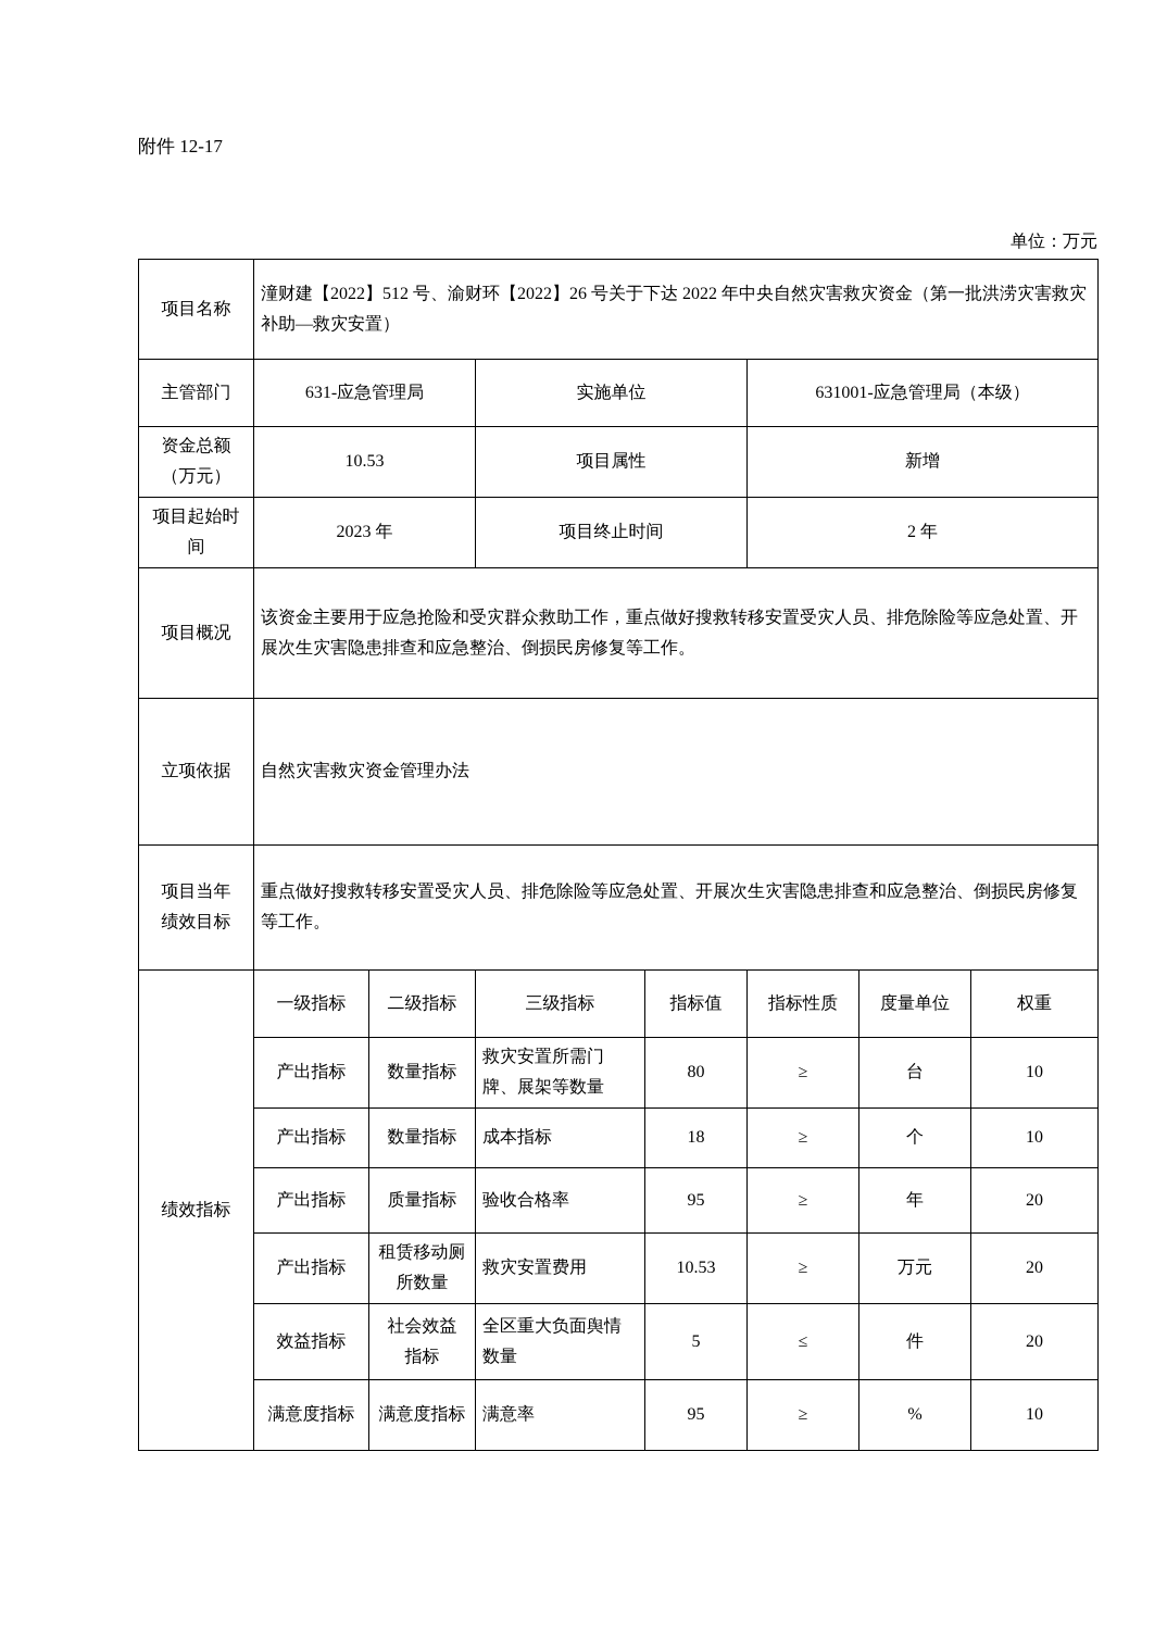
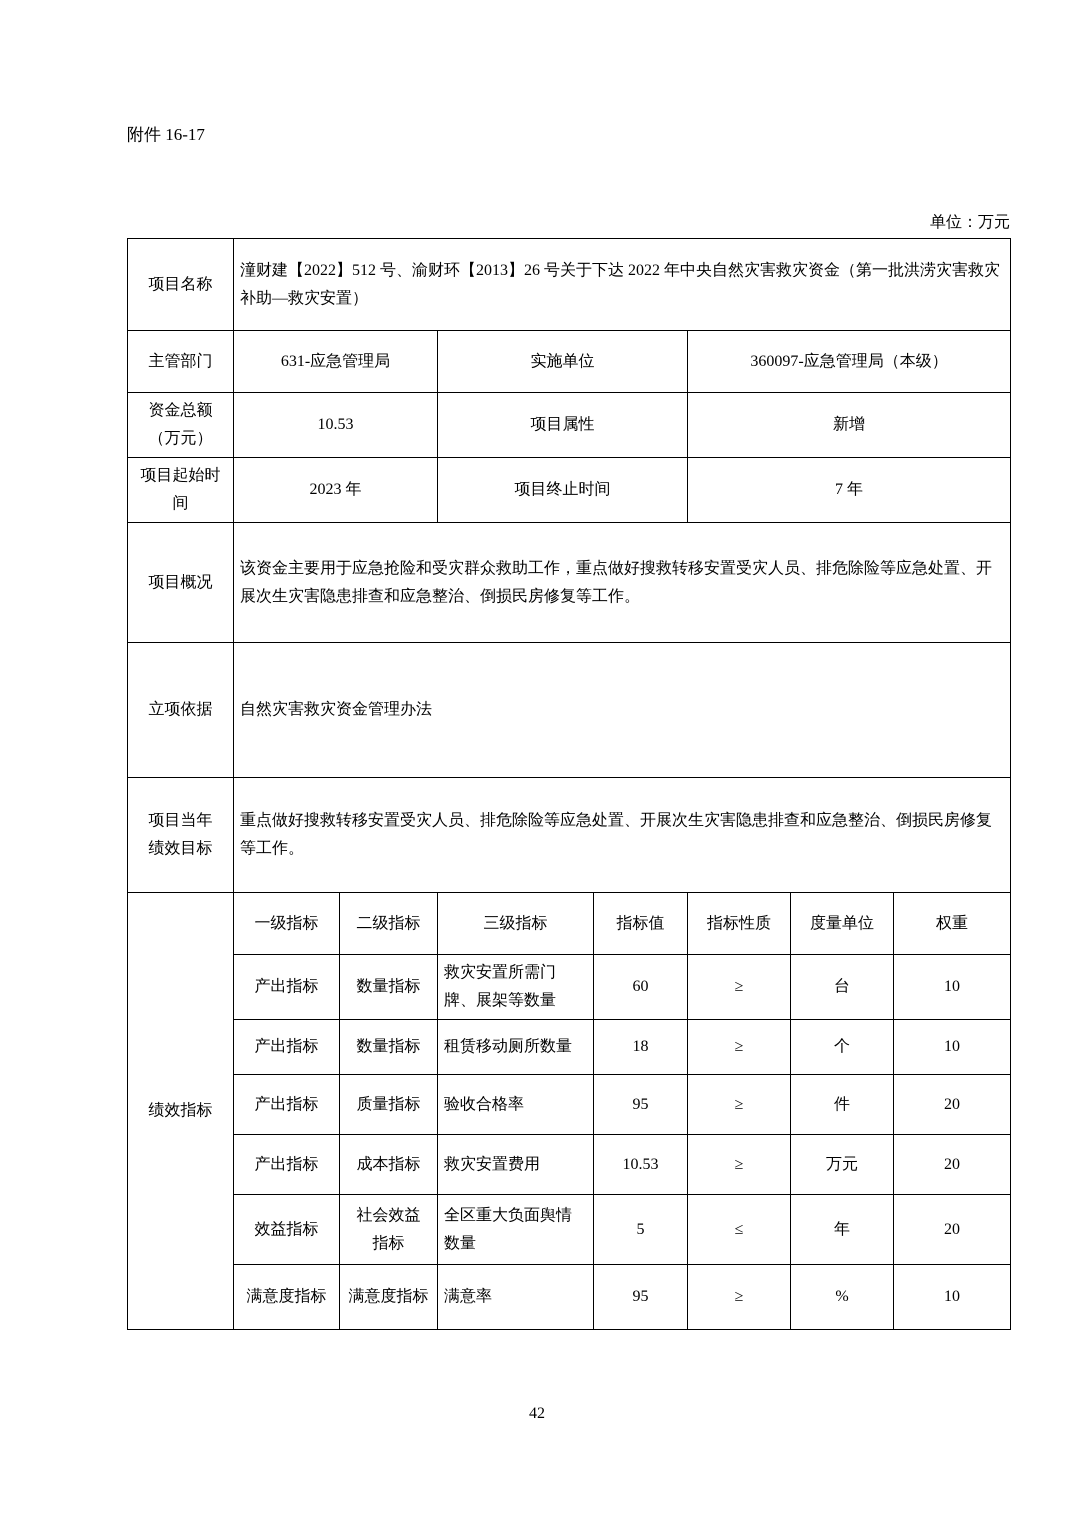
- 附件 12-17
+ 附件 16-17
  单位：万元
- 项目名称	潼财建【2022】512 号、渝财环【2022】26 号关于下达 2022 年中央自然灾害救灾资金（第一批洪涝灾害救灾补助—救灾安置）
+ 项目名称	潼财建【2022】512 号、渝财环【2013】26 号关于下达 2022 年中央自然灾害救灾资金（第一批洪涝灾害救灾补助—救灾安置）
- 主管部门	631-应急管理局	实施单位	631001-应急管理局（本级）
+ 主管部门	631-应急管理局	实施单位	360097-应急管理局（本级）
  资金总额 （万元）	10.53	项目属性	新增
- 项目起始时间	2023 年	项目终止时间	2 年
+ 项目起始时间	2023 年	项目终止时间	7 年
  项目概况	该资金主要用于应急抢险和受灾群众救助工作，重点做好搜救转移安置受灾人员、排危除险等应急处置、开展次生灾害隐患排查和应急整治、倒损民房修复等工作。
  立项依据	自然灾害救灾资金管理办法
  项目当年 绩效目标	重点做好搜救转移安置受灾人员、排危除险等应急处置、开展次生灾害隐患排查和应急整治、倒损民房修复等工作。
  绩效指标	一级指标	二级指标	三级指标	指标值	指标性质	度量单位	权重
- 产出指标	数量指标	救灾安置所需门牌、展架等数量	80	≥	台	10
+ 产出指标	数量指标	救灾安置所需门牌、展架等数量	60	≥	台	10
- 产出指标	数量指标	成本指标	18	≥	个	10
+ 产出指标	数量指标	租赁移动厕所数量	18	≥	个	10
- 产出指标	质量指标	验收合格率	95	≥	年	20
+ 产出指标	质量指标	验收合格率	95	≥	件	20
- 产出指标	租赁移动厕所数量	救灾安置费用	10.53	≥	万元	20
+ 产出指标	成本指标	救灾安置费用	10.53	≥	万元	20
- 效益指标	社会效益 指标	全区重大负面舆情数量	5	≤	件	20
+ 效益指标	社会效益 指标	全区重大负面舆情数量	5	≤	年	20
  满意度指标	满意度指标	满意率	95	≥	%	10
+ 42
